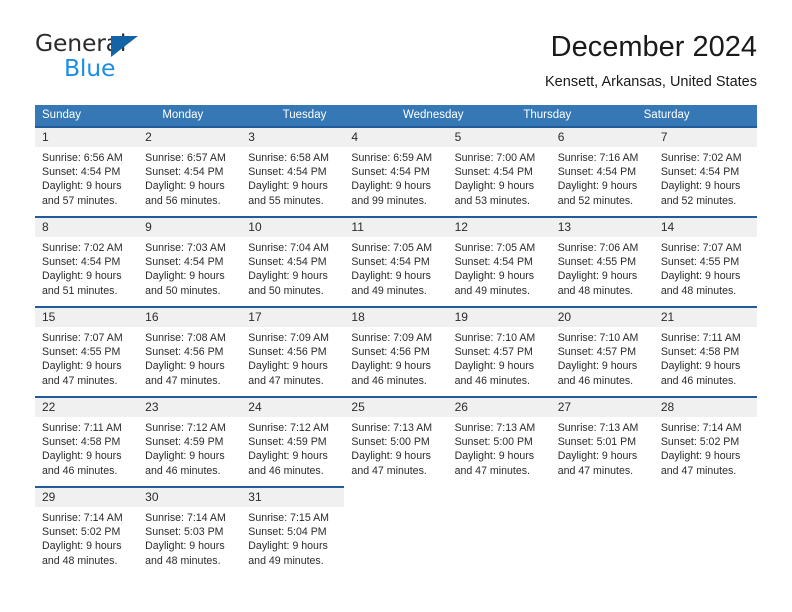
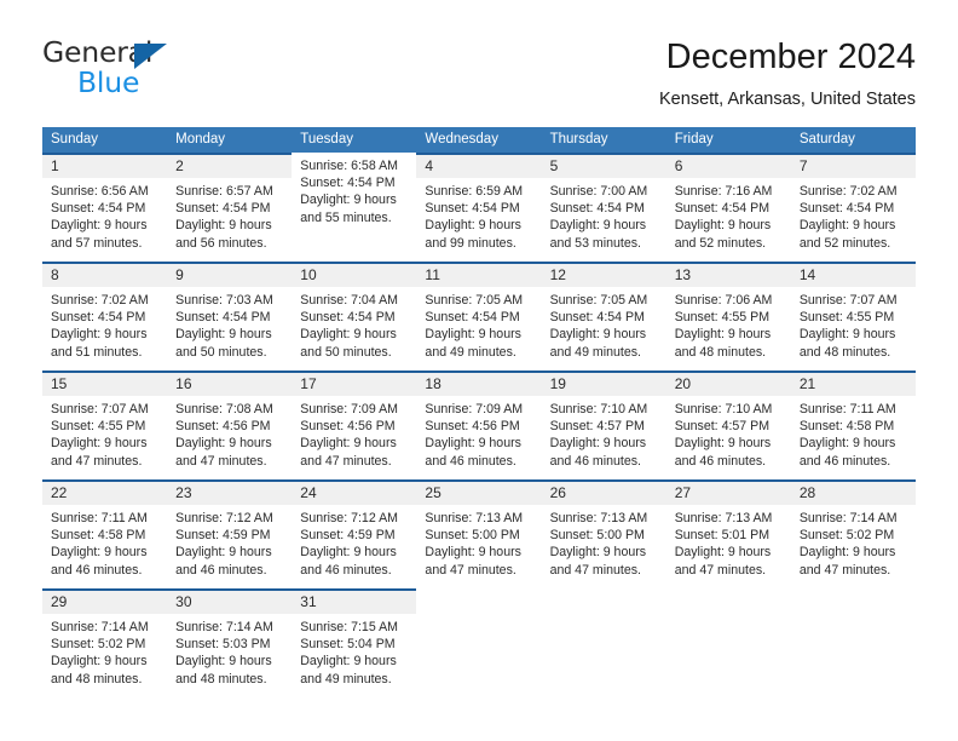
  General
  Blue
  December 2024
  Kensett, Arkansas, United States
  Sunday
  Monday
  Tuesday
  Wednesday
  Thursday
+ Friday
  Saturday
  1
  Sunrise: 6:56 AM
  Sunset: 4:54 PM
  Daylight: 9 hours
  and 57 minutes.
  2
  Sunrise: 6:57 AM
  Sunset: 4:54 PM
  Daylight: 9 hours
  and 56 minutes.
- 3
  Sunrise: 6:58 AM
  Sunset: 4:54 PM
  Daylight: 9 hours
  and 55 minutes.
  4
  Sunrise: 6:59 AM
  Sunset: 4:54 PM
  Daylight: 9 hours
  and 99 minutes.
  5
  Sunrise: 7:00 AM
  Sunset: 4:54 PM
  Daylight: 9 hours
  and 53 minutes.
  6
  Sunrise: 7:16 AM
  Sunset: 4:54 PM
  Daylight: 9 hours
  and 52 minutes.
  7
  Sunrise: 7:02 AM
  Sunset: 4:54 PM
  Daylight: 9 hours
  and 52 minutes.
  8
  Sunrise: 7:02 AM
  Sunset: 4:54 PM
  Daylight: 9 hours
  and 51 minutes.
  9
  Sunrise: 7:03 AM
  Sunset: 4:54 PM
  Daylight: 9 hours
  and 50 minutes.
  10
  Sunrise: 7:04 AM
  Sunset: 4:54 PM
  Daylight: 9 hours
  and 50 minutes.
  11
  Sunrise: 7:05 AM
  Sunset: 4:54 PM
  Daylight: 9 hours
  and 49 minutes.
  12
  Sunrise: 7:05 AM
  Sunset: 4:54 PM
  Daylight: 9 hours
  and 49 minutes.
  13
  Sunrise: 7:06 AM
  Sunset: 4:55 PM
  Daylight: 9 hours
  and 48 minutes.
  14
  Sunrise: 7:07 AM
  Sunset: 4:55 PM
  Daylight: 9 hours
  and 48 minutes.
  15
  Sunrise: 7:07 AM
  Sunset: 4:55 PM
  Daylight: 9 hours
  and 47 minutes.
  16
  Sunrise: 7:08 AM
  Sunset: 4:56 PM
  Daylight: 9 hours
  and 47 minutes.
  17
  Sunrise: 7:09 AM
  Sunset: 4:56 PM
  Daylight: 9 hours
  and 47 minutes.
  18
  Sunrise: 7:09 AM
  Sunset: 4:56 PM
  Daylight: 9 hours
  and 46 minutes.
  19
  Sunrise: 7:10 AM
  Sunset: 4:57 PM
  Daylight: 9 hours
  and 46 minutes.
  20
  Sunrise: 7:10 AM
  Sunset: 4:57 PM
  Daylight: 9 hours
  and 46 minutes.
  21
  Sunrise: 7:11 AM
  Sunset: 4:58 PM
  Daylight: 9 hours
  and 46 minutes.
  22
  Sunrise: 7:11 AM
  Sunset: 4:58 PM
  Daylight: 9 hours
  and 46 minutes.
  23
  Sunrise: 7:12 AM
  Sunset: 4:59 PM
  Daylight: 9 hours
  and 46 minutes.
  24
  Sunrise: 7:12 AM
  Sunset: 4:59 PM
  Daylight: 9 hours
  and 46 minutes.
  25
  Sunrise: 7:13 AM
  Sunset: 5:00 PM
  Daylight: 9 hours
  and 47 minutes.
  26
  Sunrise: 7:13 AM
  Sunset: 5:00 PM
  Daylight: 9 hours
  and 47 minutes.
  27
  Sunrise: 7:13 AM
  Sunset: 5:01 PM
  Daylight: 9 hours
  and 47 minutes.
  28
  Sunrise: 7:14 AM
  Sunset: 5:02 PM
  Daylight: 9 hours
  and 47 minutes.
  29
  Sunrise: 7:14 AM
  Sunset: 5:02 PM
  Daylight: 9 hours
  and 48 minutes.
  30
  Sunrise: 7:14 AM
  Sunset: 5:03 PM
  Daylight: 9 hours
  and 48 minutes.
  31
  Sunrise: 7:15 AM
  Sunset: 5:04 PM
  Daylight: 9 hours
  and 49 minutes.
